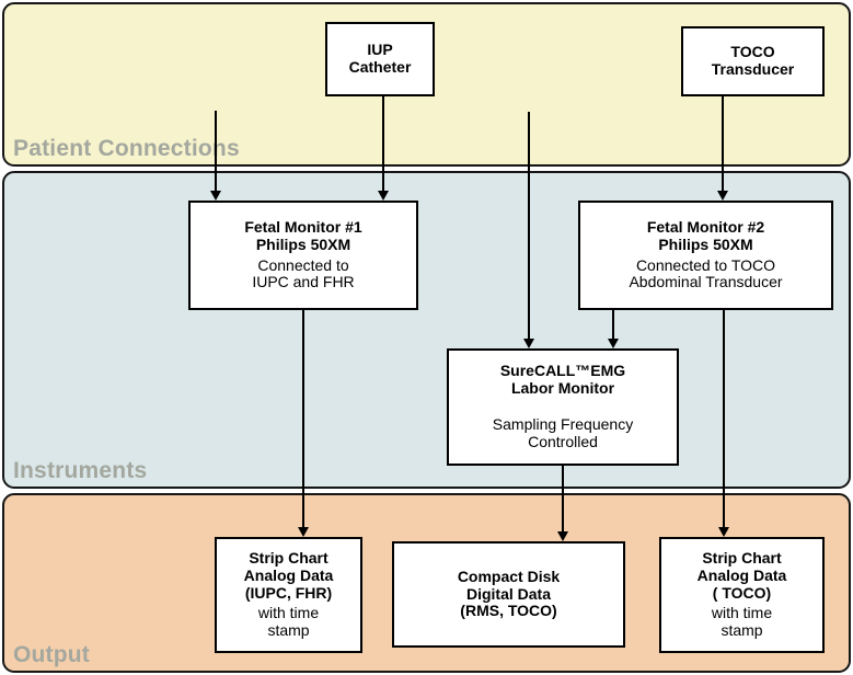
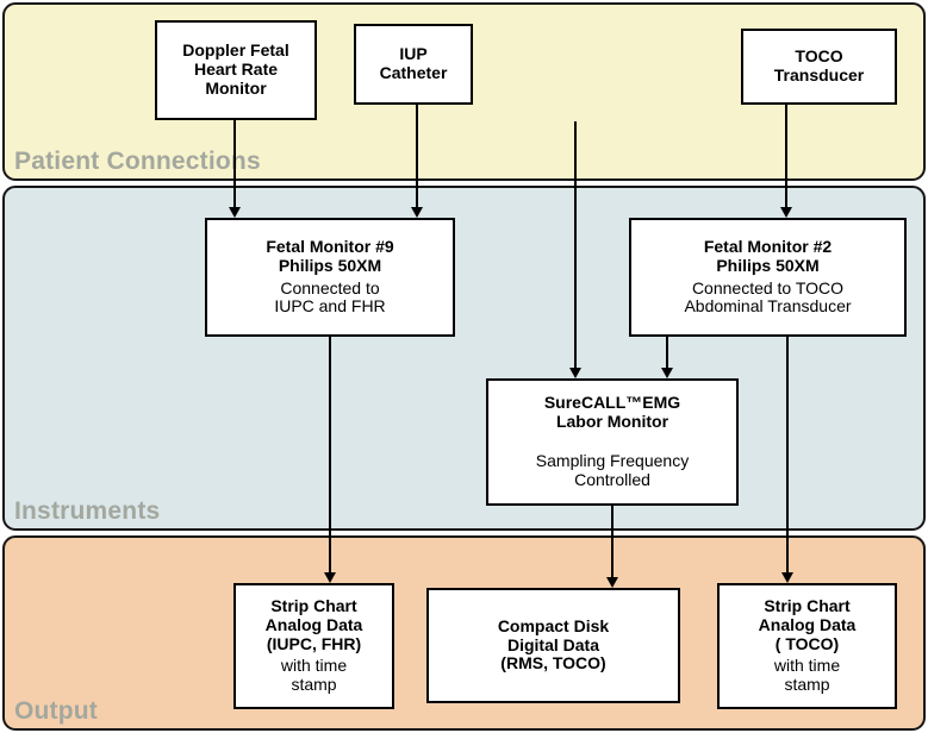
  Patient Connections
  Instruments
  Output
+ Doppler Fetal
+ Heart Rate
+ Monitor
  IUP
  Catheter
  TOCO
  Transducer
- Fetal Monitor #1
+ Fetal Monitor #9
  Philips 50XM
  Connected to
  IUPC and FHR
  Fetal Monitor #2
  Philips 50XM
  Connected to TOCO
  Abdominal Transducer
  SureCALL™EMG
  Labor Monitor
  Sampling Frequency
  Controlled
  Strip Chart
  Analog Data
  (IUPC, FHR)
  with time
  stamp
  Compact Disk
  Digital Data
  (RMS, TOCO)
  Strip Chart
  Analog Data
  ( TOCO)
  with time
  stamp
